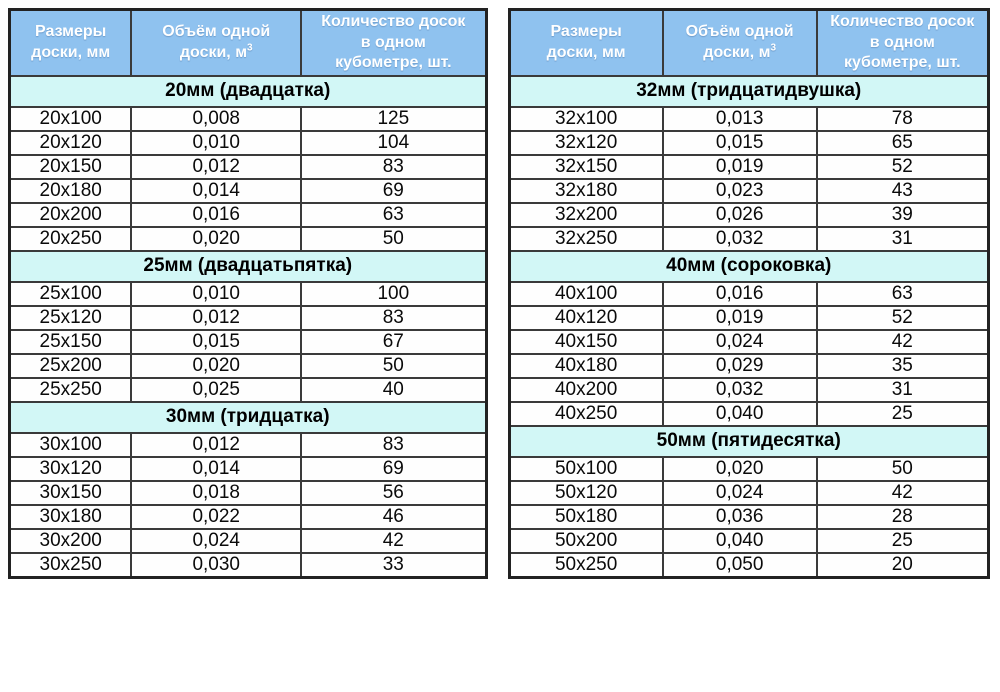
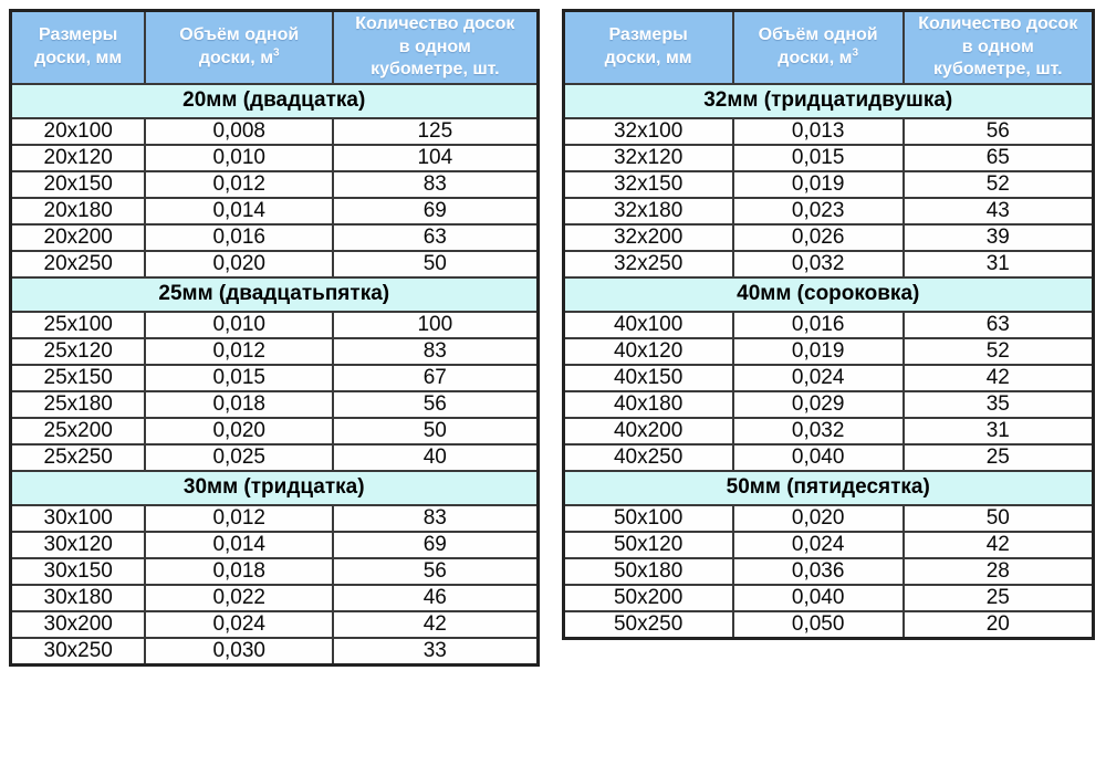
  Размерыдоски, мм	Объём однойдоски, м3	Количество досокв одномкубометре, шт.
  20мм (двадцатка)
  20x100	0,008	125
  20x120	0,010	104
  20x150	0,012	83
  20x180	0,014	69
  20x200	0,016	63
  20x250	0,020	50
  25мм (двадцатьпятка)
  25x100	0,010	100
  25x120	0,012	83
  25x150	0,015	67
+ 25x180	0,018	56
  25x200	0,020	50
  25x250	0,025	40
  30мм (тридцатка)
  30x100	0,012	83
  30x120	0,014	69
  30x150	0,018	56
  30x180	0,022	46
  30x200	0,024	42
  30x250	0,030	33
  Размерыдоски, мм	Объём однойдоски, м3	Количество досокв одномкубометре, шт.
  32мм (тридцатидвушка)
- 32x100	0,013	78
+ 32x100	0,013	56
  32x120	0,015	65
  32x150	0,019	52
  32x180	0,023	43
  32x200	0,026	39
  32x250	0,032	31
  40мм (сороковка)
  40x100	0,016	63
  40x120	0,019	52
  40x150	0,024	42
  40x180	0,029	35
  40x200	0,032	31
  40x250	0,040	25
  50мм (пятидесятка)
  50x100	0,020	50
  50x120	0,024	42
  50x180	0,036	28
  50x200	0,040	25
  50x250	0,050	20
